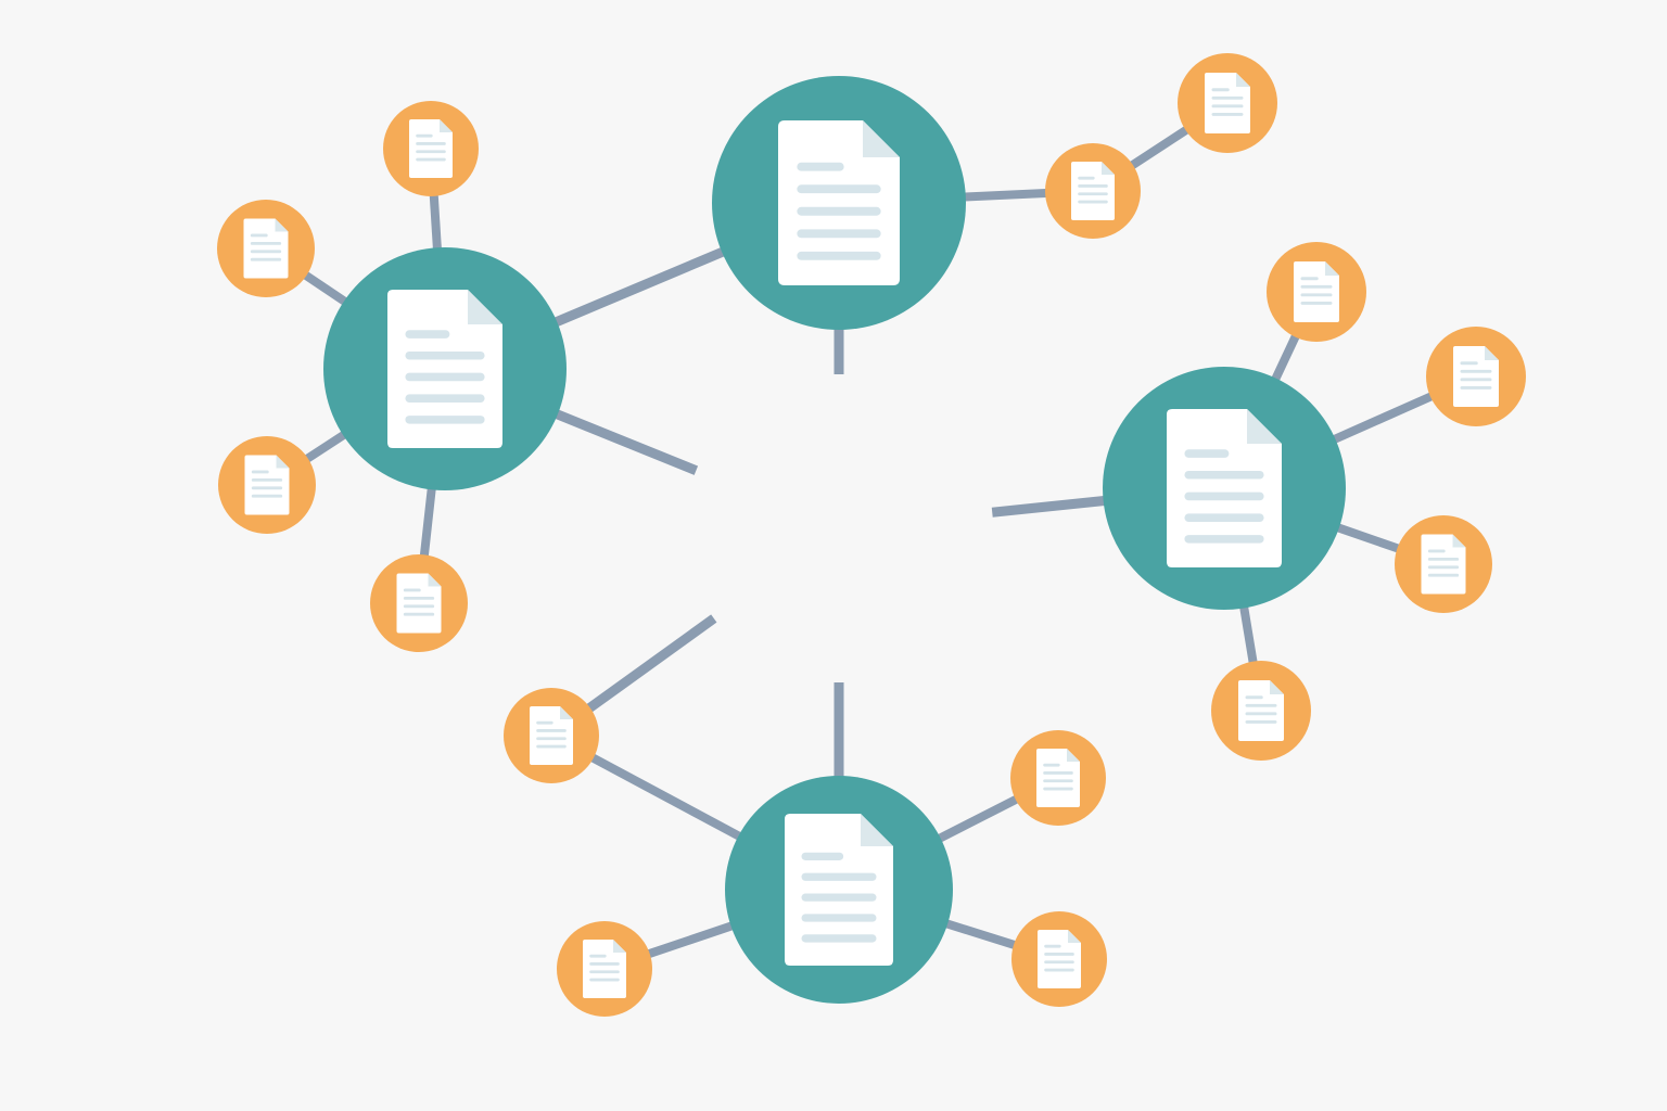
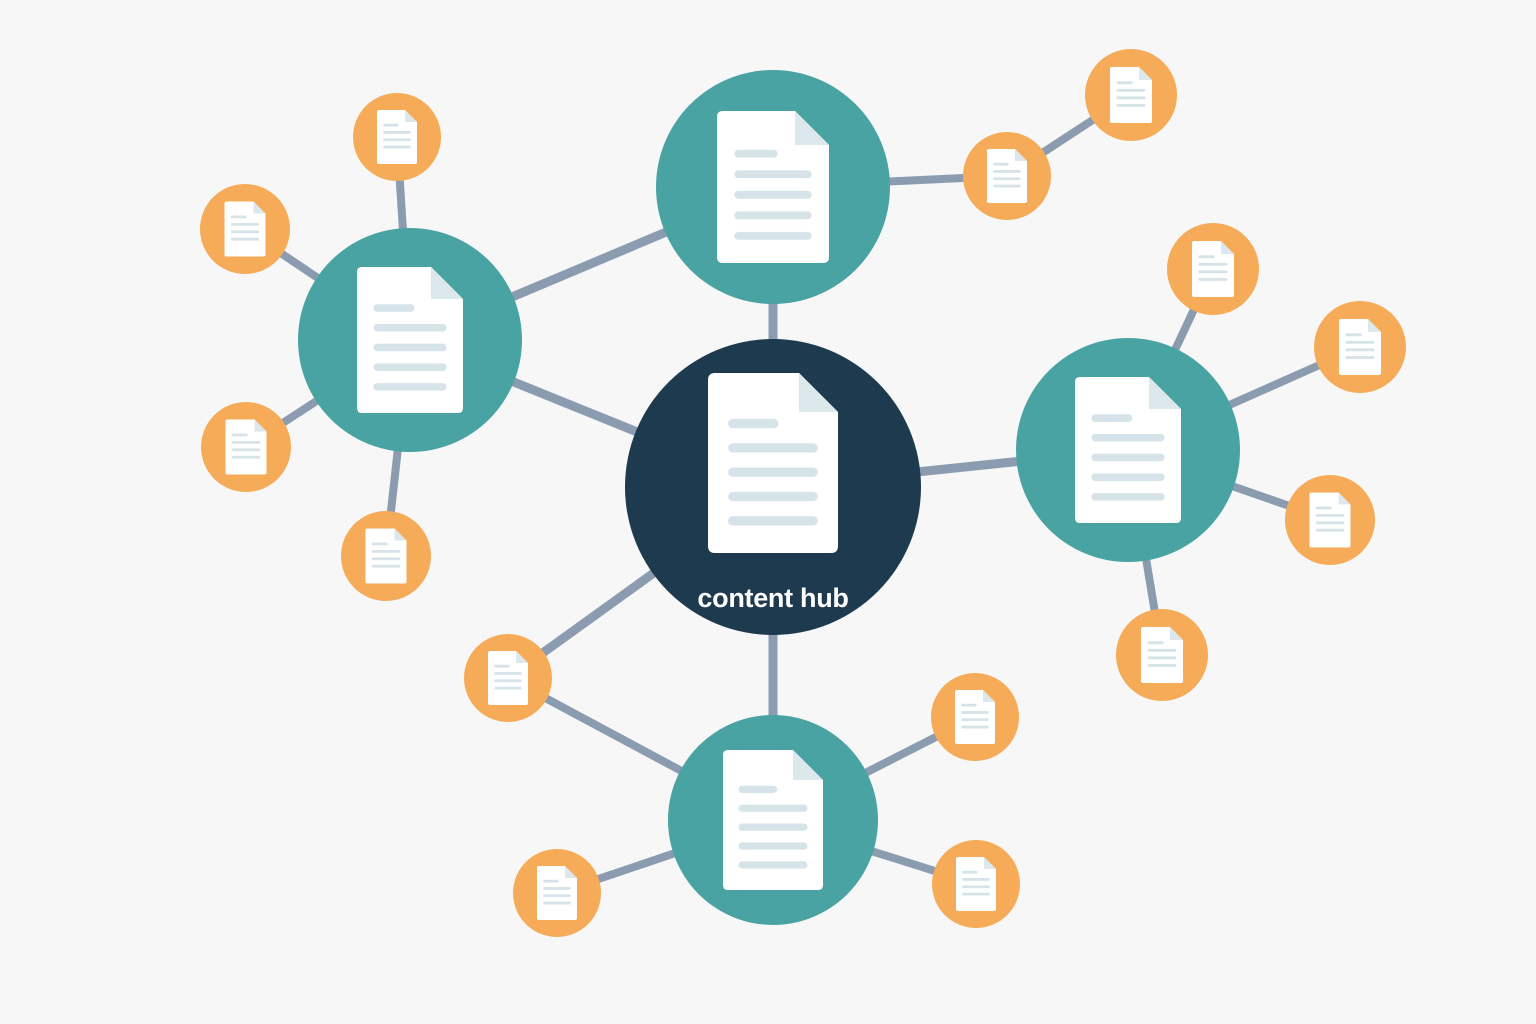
+ content hub
